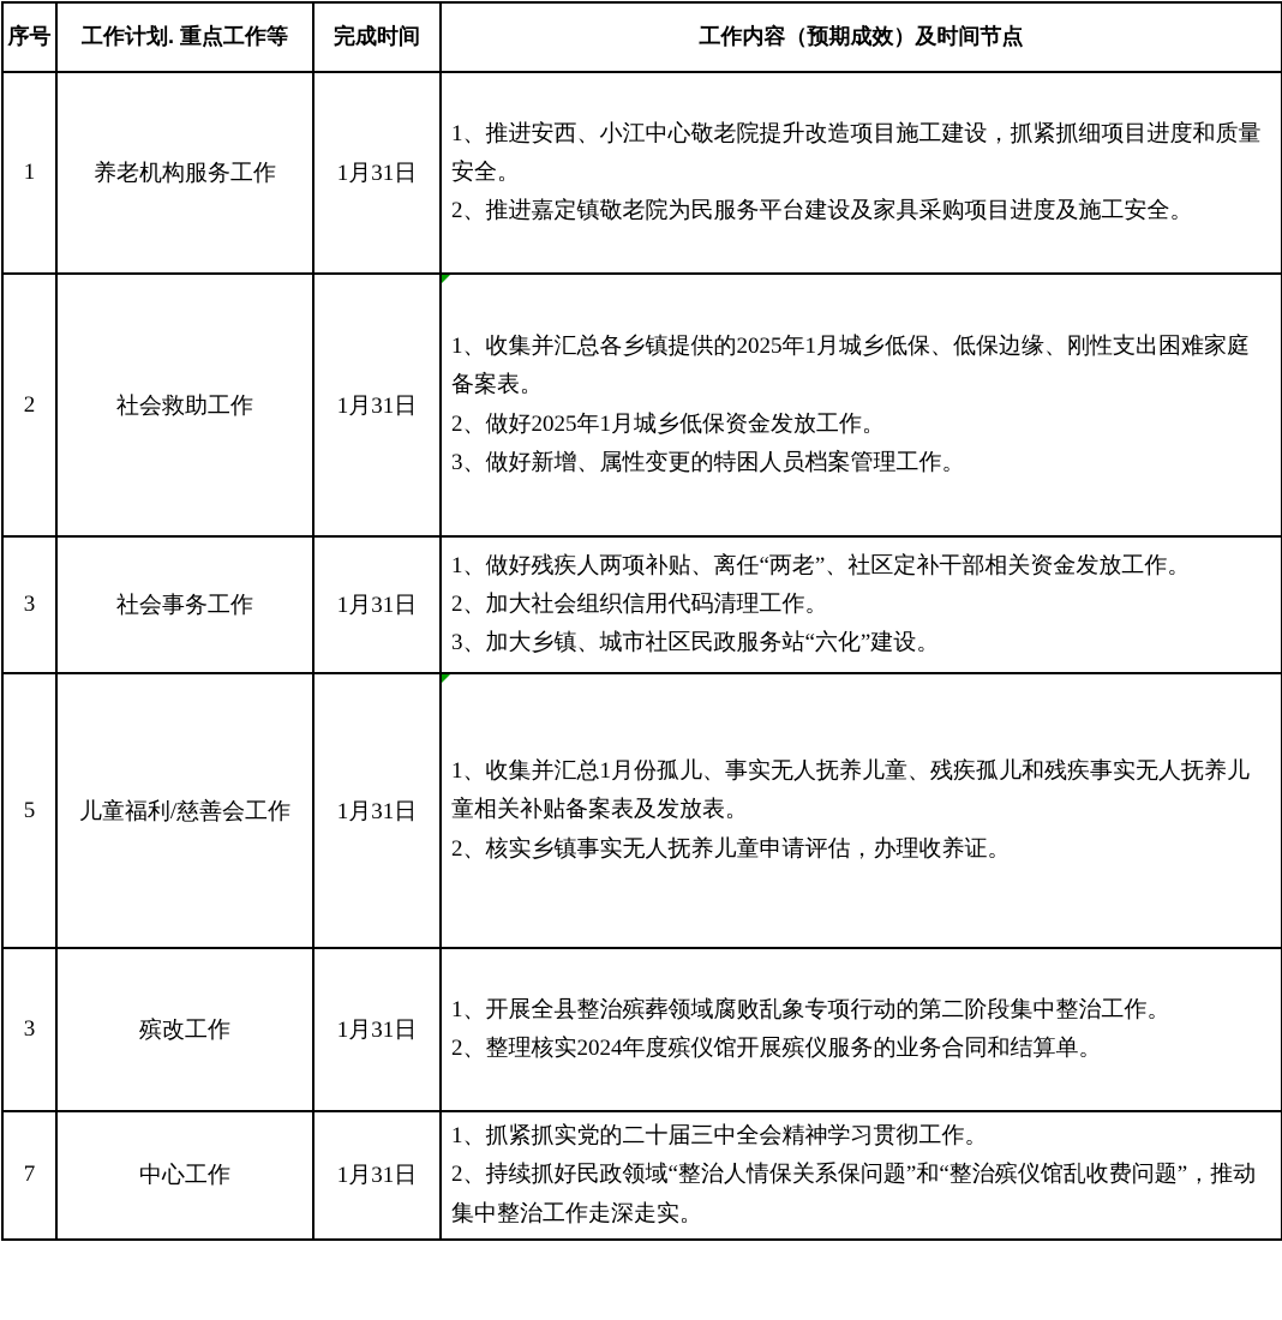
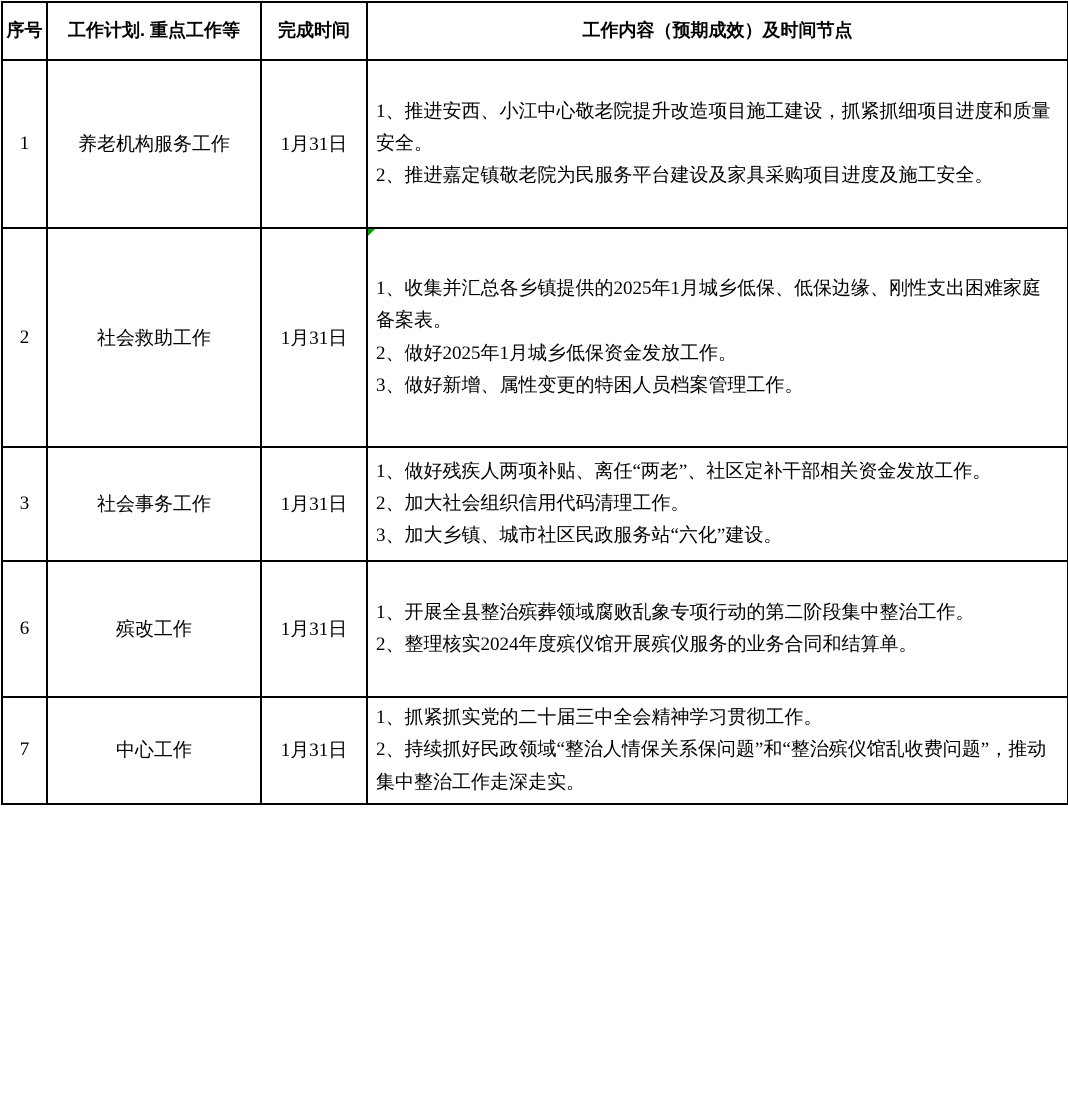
  序号	工作计划. 重点工作等	完成时间	工作内容（预期成效）及时间节点
  1	养老机构服务工作	1月31日	1、推进安西、小江中心敬老院提升改造项目施工建设，抓紧抓细项目进度和质量安全。 2、推进嘉定镇敬老院为民服务平台建设及家具采购项目进度及施工安全。
  2	社会救助工作	1月31日	1、收集并汇总各乡镇提供的2025年1月城乡低保、低保边缘、刚性支出困难家庭备案表。 2、做好2025年1月城乡低保资金发放工作。 3、做好新增、属性变更的特困人员档案管理工作。
  3	社会事务工作	1月31日	1、做好残疾人两项补贴、离任“两老”、社区定补干部相关资金发放工作。 2、加大社会组织信用代码清理工作。 3、加大乡镇、城市社区民政服务站“六化”建设。
- 5	儿童福利/慈善会工作	1月31日	1、收集并汇总1月份孤儿、事实无人抚养儿童、残疾孤儿和残疾事实无人抚养儿童相关补贴备案表及发放表。 2、核实乡镇事实无人抚养儿童申请评估，办理收养证。
- 3	殡改工作	1月31日	1、开展全县整治殡葬领域腐败乱象专项行动的第二阶段集中整治工作。 2、整理核实2024年度殡仪馆开展殡仪服务的业务合同和结算单。
+ 6	殡改工作	1月31日	1、开展全县整治殡葬领域腐败乱象专项行动的第二阶段集中整治工作。 2、整理核实2024年度殡仪馆开展殡仪服务的业务合同和结算单。
  7	中心工作	1月31日	1、抓紧抓实党的二十届三中全会精神学习贯彻工作。 2、持续抓好民政领域“整治人情保关系保问题”和“整治殡仪馆乱收费问题”，推动集中整治工作走深走实。
